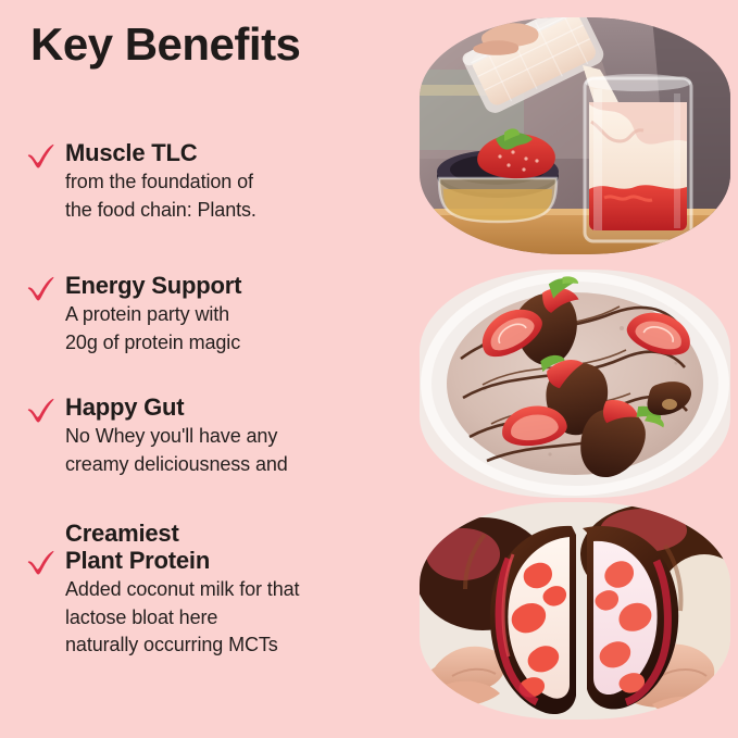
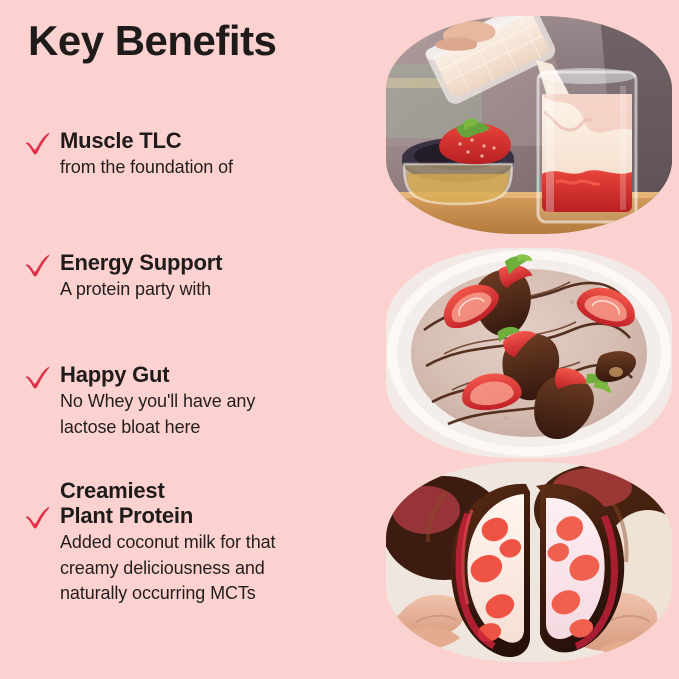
  Key Benefits
  Muscle TLC
  from the foundation of
- the food chain: Plants.
  Energy Support
  A protein party with
- 20g of protein magic
  Happy Gut
  No Whey you'll have any
- creamy deliciousness and
+ lactose bloat here
  Creamiest
  Plant Protein
  Added coconut milk for that
- lactose bloat here
+ creamy deliciousness and
  naturally occurring MCTs
